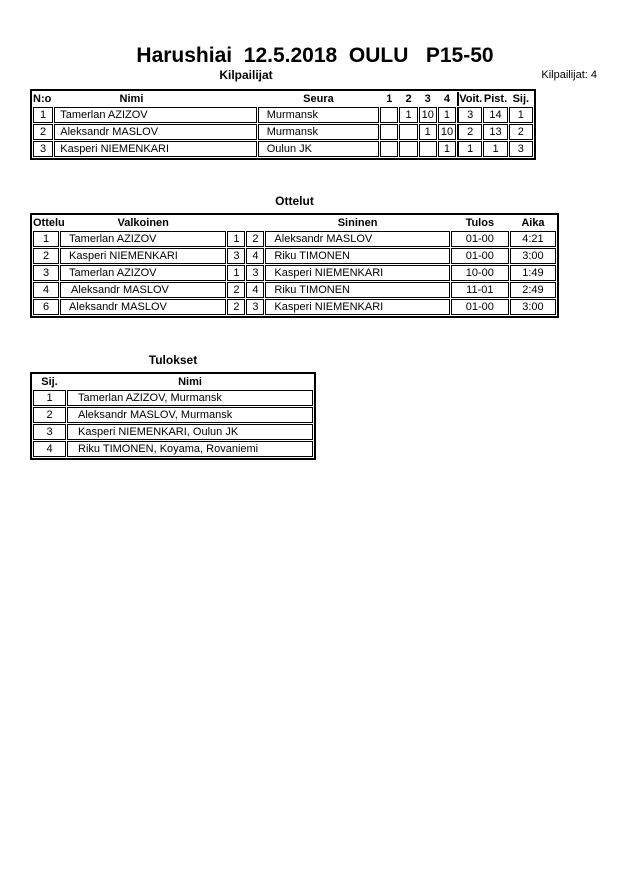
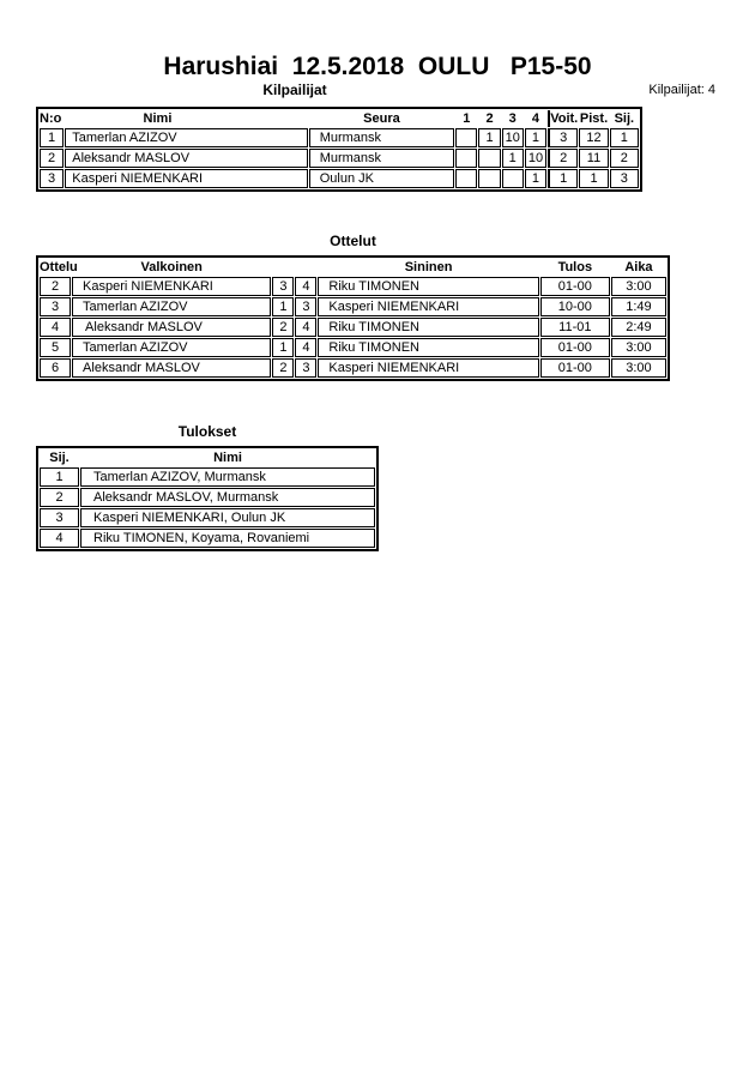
  Harushiai 12.5.2018 OULU P15-50
  Kilpailijat
  Kilpailijat: 4
  N:o	Nimi	Seura	1	2	3	4	Voit.	Pist.	Sij.
- 1	Tamerlan AZIZOV	Murmansk		1	10	1	3	14	1
+ 1	Tamerlan AZIZOV	Murmansk		1	10	1	3	12	1
- 2	Aleksandr MASLOV	Murmansk			1	10	2	13	2
+ 2	Aleksandr MASLOV	Murmansk			1	10	2	11	2
  3	Kasperi NIEMENKARI	Oulun JK				1	1	1	3
  Ottelut
  Ottelu	Valkoinen			Sininen	Tulos	Aika
- 1	Tamerlan AZIZOV	1	2	Aleksandr MASLOV	01-00	4:21
  2	Kasperi NIEMENKARI	3	4	Riku TIMONEN	01-00	3:00
  3	Tamerlan AZIZOV	1	3	Kasperi NIEMENKARI	10-00	1:49
  4	Aleksandr MASLOV	2	4	Riku TIMONEN	11-01	2:49
+ 5	Tamerlan AZIZOV	1	4	Riku TIMONEN	01-00	3:00
  6	Aleksandr MASLOV	2	3	Kasperi NIEMENKARI	01-00	3:00
  Tulokset
  Sij.	Nimi
  1	Tamerlan AZIZOV, Murmansk
  2	Aleksandr MASLOV, Murmansk
  3	Kasperi NIEMENKARI, Oulun JK
  4	Riku TIMONEN, Koyama, Rovaniemi
